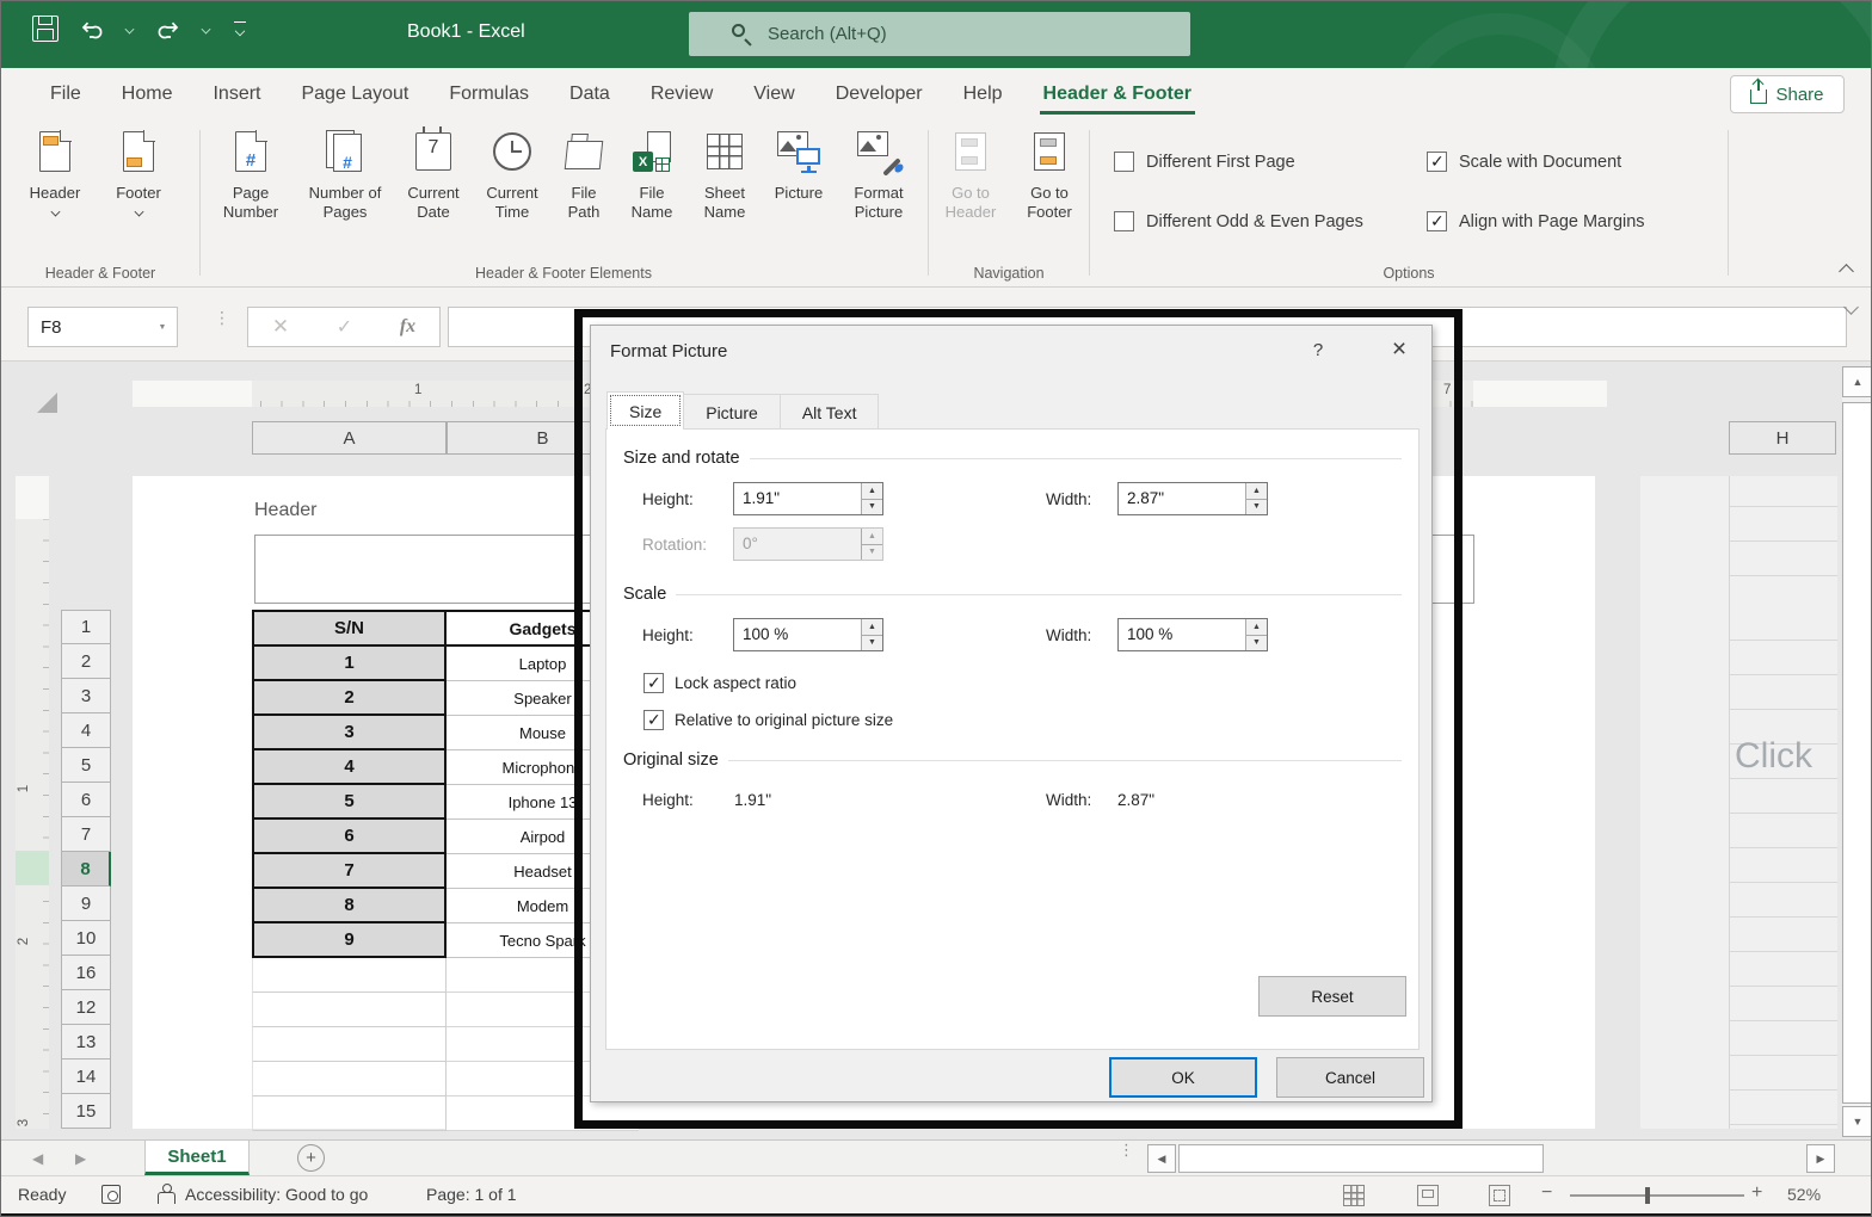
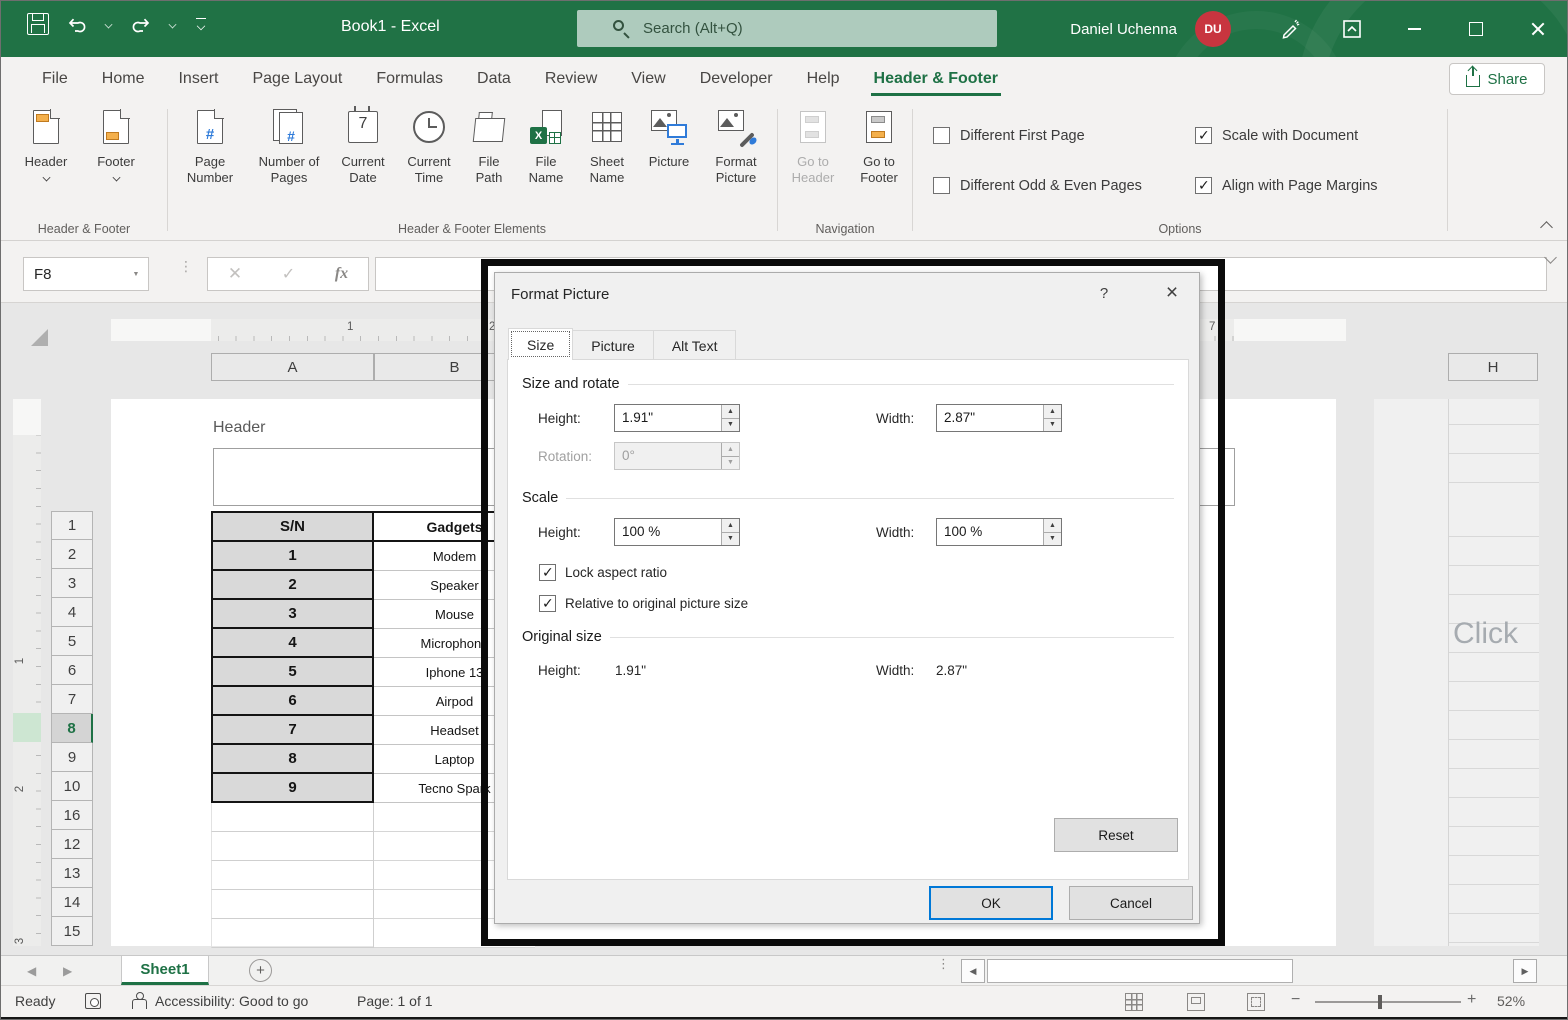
  Book1 - Excel
  Search (Alt+Q)
+ Daniel Uchenna
+ DU
  File
  Home
  Insert
  Page Layout
  Formulas
  Data
  Review
  View
  Developer
  Help
  Header & Footer
  Share
  Header
  Footer
  Header & Footer
  #
  Page Number
  #
  Number of Pages
  Current Date
  Current Time
  File Path
  X
  File Name
  Sheet Name
  Picture
  Format Picture
  Header & Footer Elements
  Go to Header
  Go to Footer
  Navigation
  Different First Page
  Different Odd & Even Pages
  Scale with Document
  Align with Page Margins
  Options
  F8
  ⋮
  ✕
  ✓
  fx
  1
  2
  7
  A
  B
  H
  Header
  1
  2
  3
  4
  5
  6
  7
  8
  9
  10
  16
  12
  13
  14
  15
  S/N
  1
  2
  3
  4
  5
  6
  7
  8
  9
  Gadgets
- Laptop
+ Modem
  Speaker
  Mouse
  Microphone
  Iphone 13
  Airpod
  Headset
- Modem
+ Laptop
  Tecno Spark
  Click
- ▲
- ▼
  ◀
  ▶
  Sheet1
  +
  ⋮
  ◀
  ▶
  Ready
  Accessibility: Good to go
  Page: 1 of 1
  −
  +
  52%
  Format Picture
  ?
  ×
  Size
  Picture
  Alt Text
  Size and rotate
  Height:
  1.91"
  Width:
  2.87"
  Rotation:
  0°
  Scale
  Height:
  100 %
  Width:
  100 %
  Lock aspect ratio
  Relative to original picture size
  Original size
  Height:
  1.91"
  Width:
  2.87"
  Reset
  OK
  Cancel
